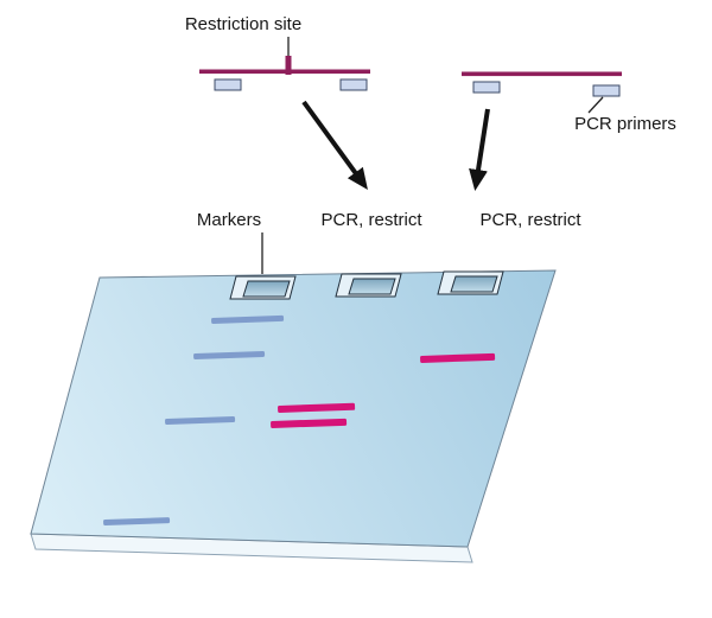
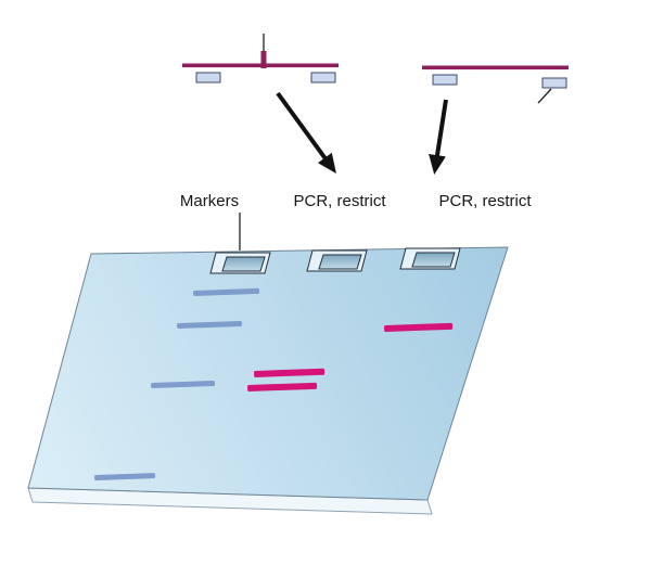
- Restriction site
- PCR primers
  Markers
  PCR, restrict
  PCR, restrict
